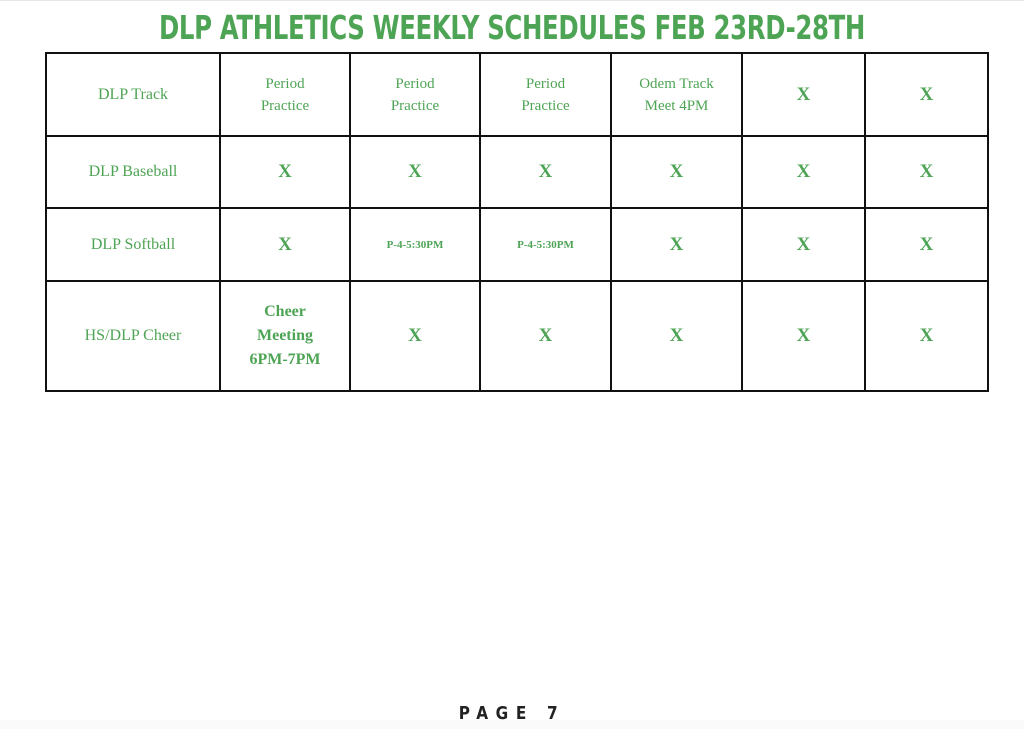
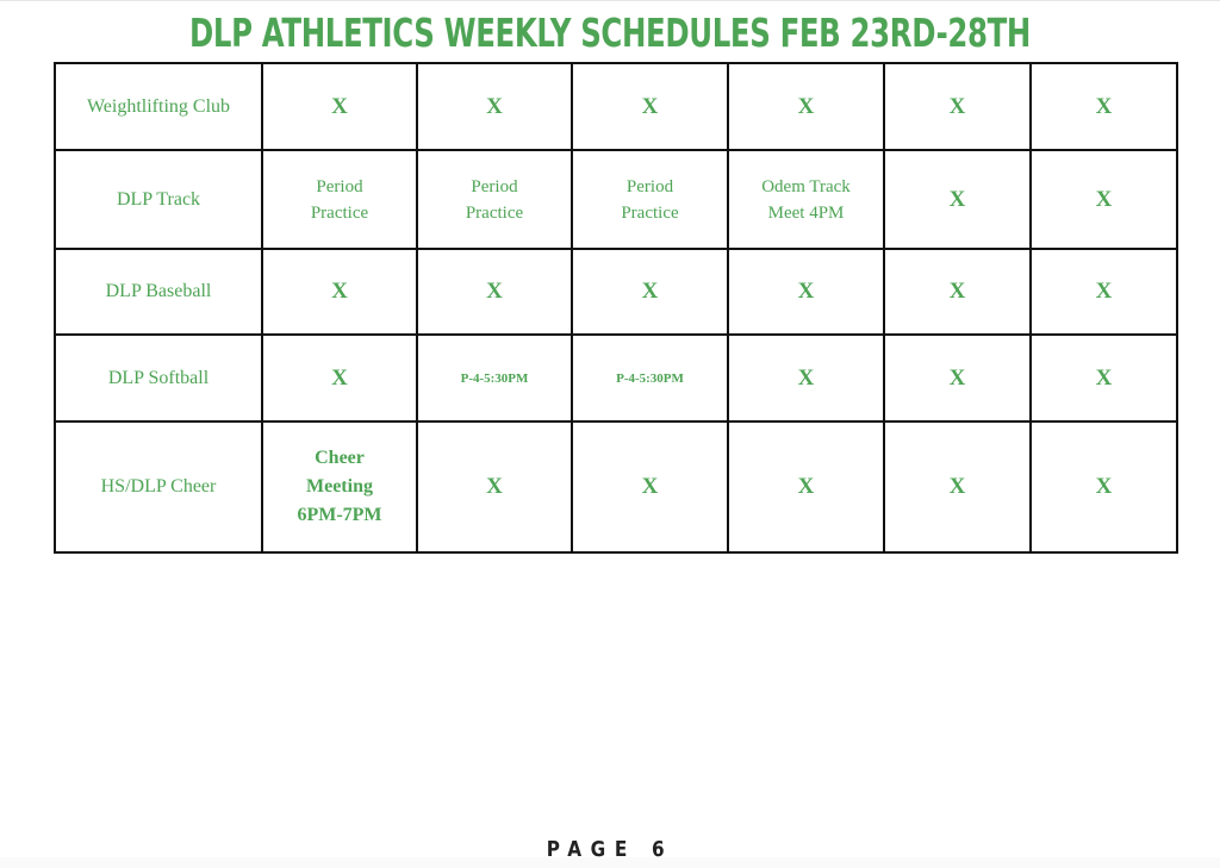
  DLP ATHLETICS WEEKLY SCHEDULES FEB 23RD-28TH
+ Weightlifting Club	X	X	X	X	X	X
  DLP Track	PeriodPractice	PeriodPractice	PeriodPractice	Odem TrackMeet 4PM	X	X
  DLP Baseball	X	X	X	X	X	X
  DLP Softball	X	P-4-5:30PM	P-4-5:30PM	X	X	X
  HS/DLP Cheer	CheerMeeting6PM-7PM	X	X	X	X	X
- PAGE 7
+ PAGE 6
